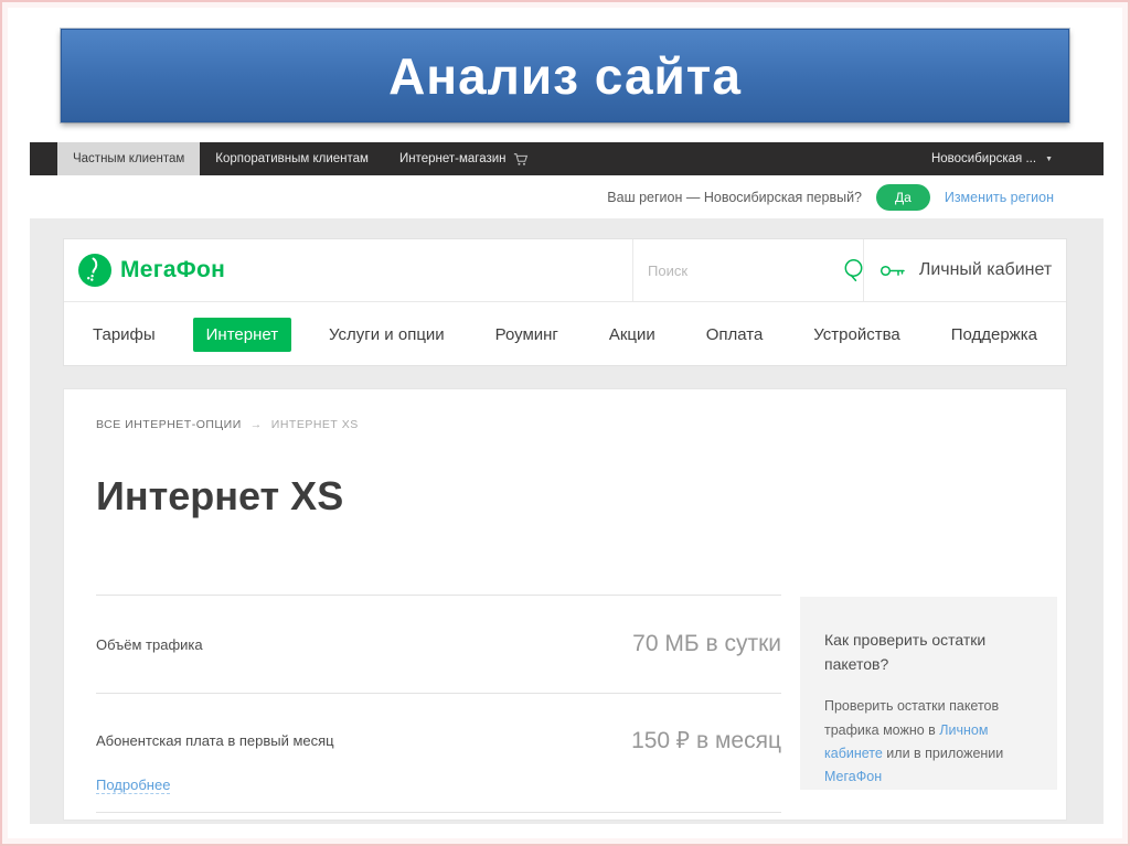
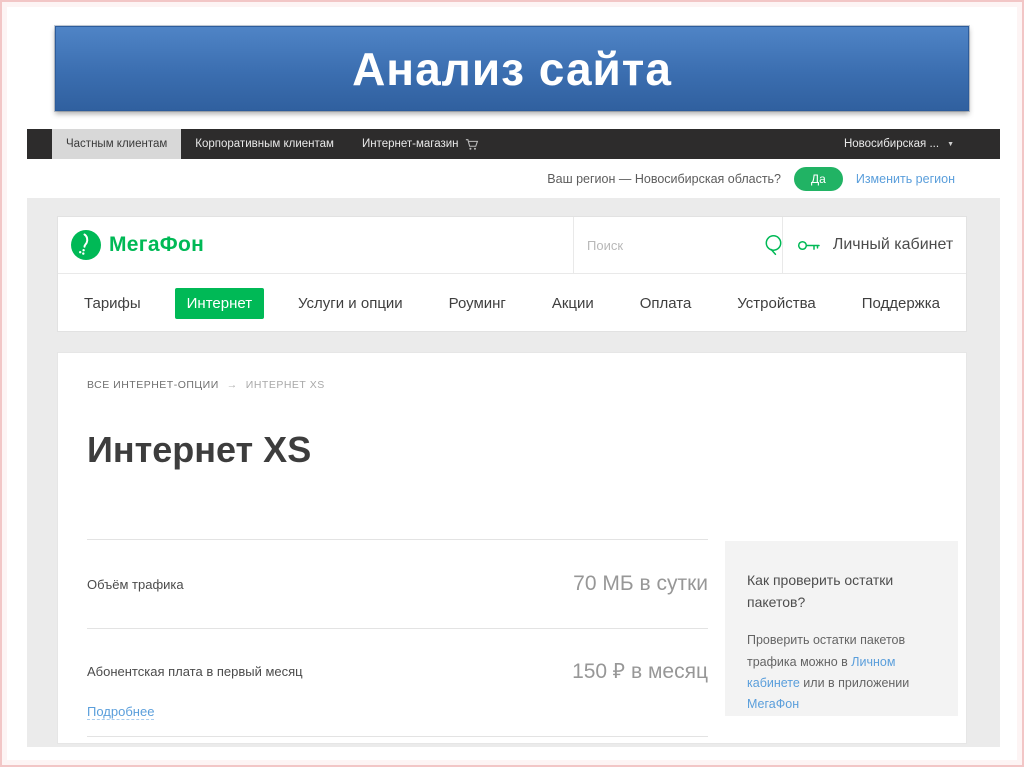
  Анализ сайта
  Частным клиентам
  Корпоративным клиентам
  Интернет-магазин
  Новосибирская ...
- Ваш регион — Новосибирская первый?
+ Ваш регион — Новосибирская область?
  Да
  Изменить регион
  МегаФон
  Поиск
  Личный кабинет
  Тарифы
  Интернет
  Услуги и опции
  Роуминг
  Акции
  Оплата
  Устройства
  Поддержка
  ВСЕ ИНТЕРНЕТ-ОПЦИИ
  →
  ИНТЕРНЕТ XS
  Интернет XS
  Объём трафика
  70 МБ в сутки
  Абонентская плата в первый месяц
  150 ₽ в месяц
  Подробнее
  Как проверить остатки пакетов?
  Проверить остатки пакетов трафика можно в Личном кабинете или в приложении МегаФон
